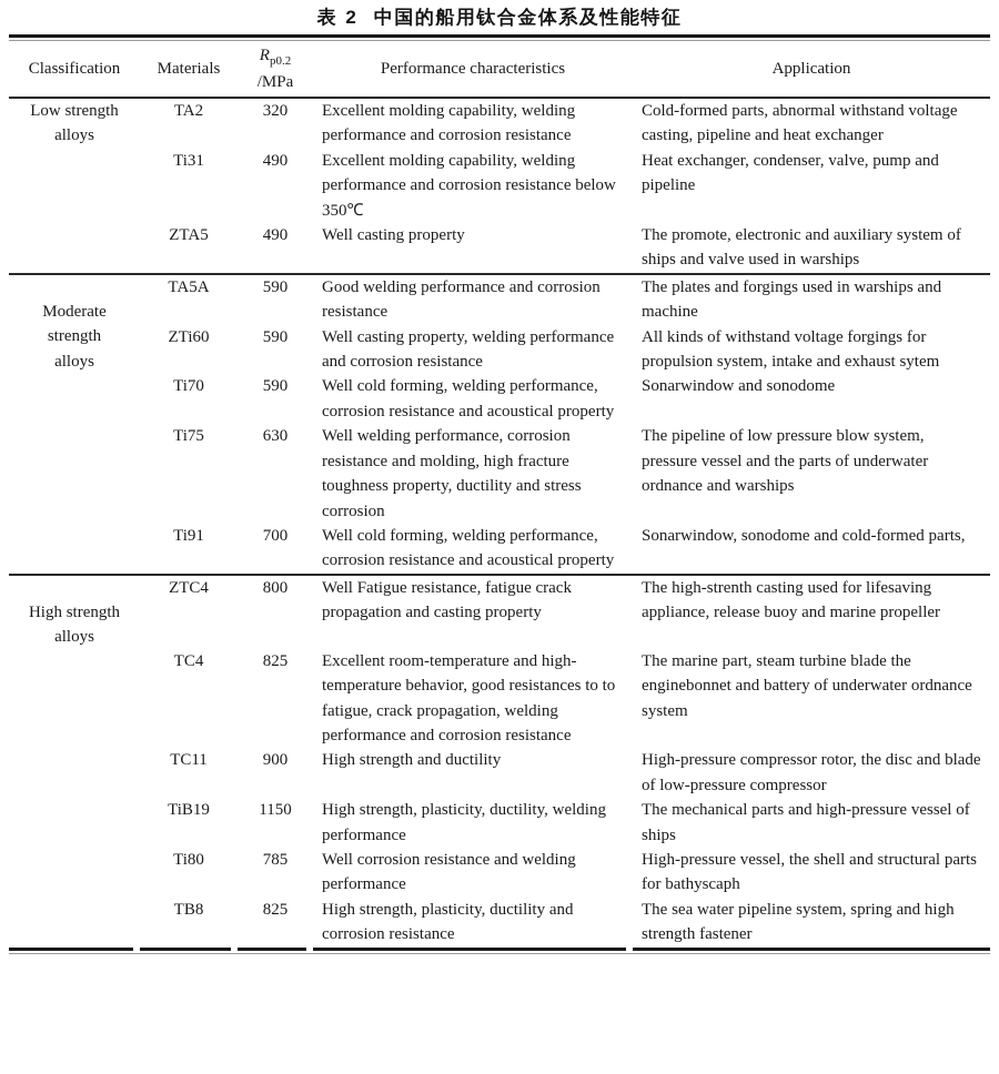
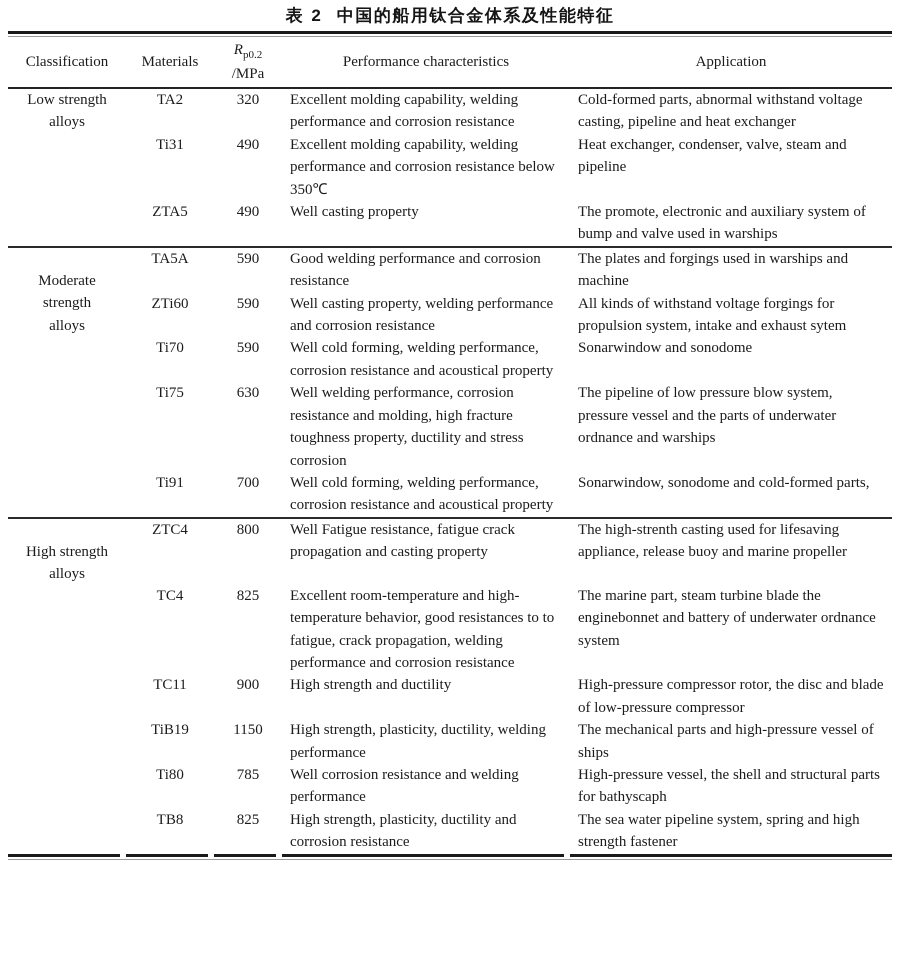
  表 2 中国的船用钛合金体系及性能特征
  Classification	Materials	Rp0.2 /MPa	Performance characteristics	Application
  Low strength alloys	TA2	320	Excellent molding capability, welding performance and corrosion resistance	Cold-formed parts, abnormal withstand voltage casting, pipeline and heat exchanger
- Ti31	490	Excellent molding capability, welding performance and corrosion resistance below 350℃	Heat exchanger, condenser, valve, pump and pipeline
+ Ti31	490	Excellent molding capability, welding performance and corrosion resistance below 350℃	Heat exchanger, condenser, valve, steam and pipeline
- ZTA5	490	Well casting property	The promote, electronic and auxiliary system of ships and valve used in warships
+ ZTA5	490	Well casting property	The promote, electronic and auxiliary system of bump and valve used in warships
  Moderate strength alloys	TA5A	590	Good welding performance and corrosion resistance	The plates and forgings used in warships and machine
  ZTi60	590	Well casting property, welding performance and corrosion resistance	All kinds of withstand voltage forgings for propulsion system, intake and exhaust sytem
  Ti70	590	Well cold forming, welding performance, corrosion resistance and acoustical property	Sonarwindow and sonodome
  Ti75	630	Well welding performance, corrosion resistance and molding, high fracture toughness property, ductility and stress corrosion	The pipeline of low pressure blow system, pressure vessel and the parts of underwater ordnance and warships
  Ti91	700	Well cold forming, welding performance, corrosion resistance and acoustical property	Sonarwindow, sonodome and cold-formed parts,
  High strength alloys	ZTC4	800	Well Fatigue resistance, fatigue crack propagation and casting property	The high-strenth casting used for lifesaving appliance, release buoy and marine propeller
  TC4	825	Excellent room-temperature and high-temperature behavior, good resistances to to fatigue, crack propagation, welding performance and corrosion resistance	The marine part, steam turbine blade the enginebonnet and battery of underwater ordnance system
  TC11	900	High strength and ductility	High-pressure compressor rotor, the disc and blade of low-pressure compressor
  TiB19	1150	High strength, plasticity, ductility, welding performance	The mechanical parts and high-pressure vessel of ships
  Ti80	785	Well corrosion resistance and welding performance	High-pressure vessel, the shell and structural parts for bathyscaph
  TB8	825	High strength, plasticity, ductility and corrosion resistance	The sea water pipeline system, spring and high strength fastener
